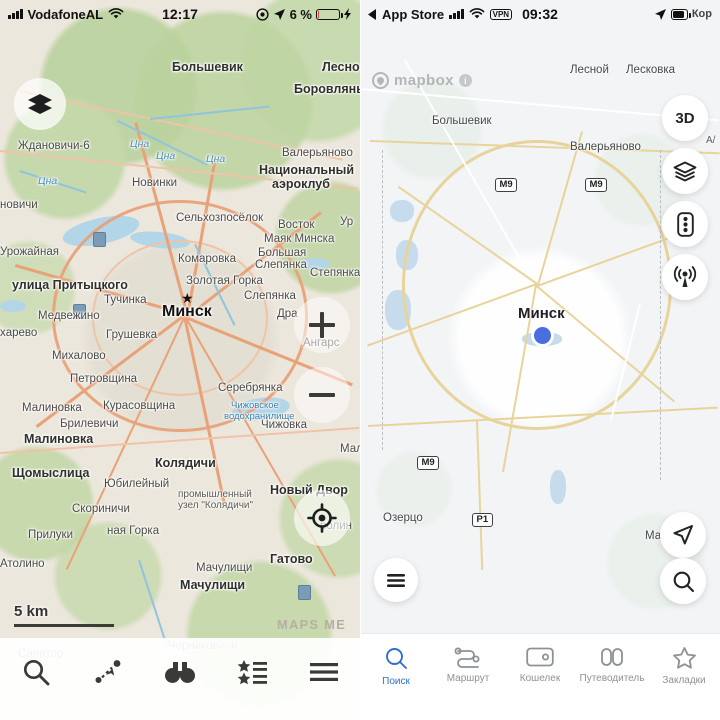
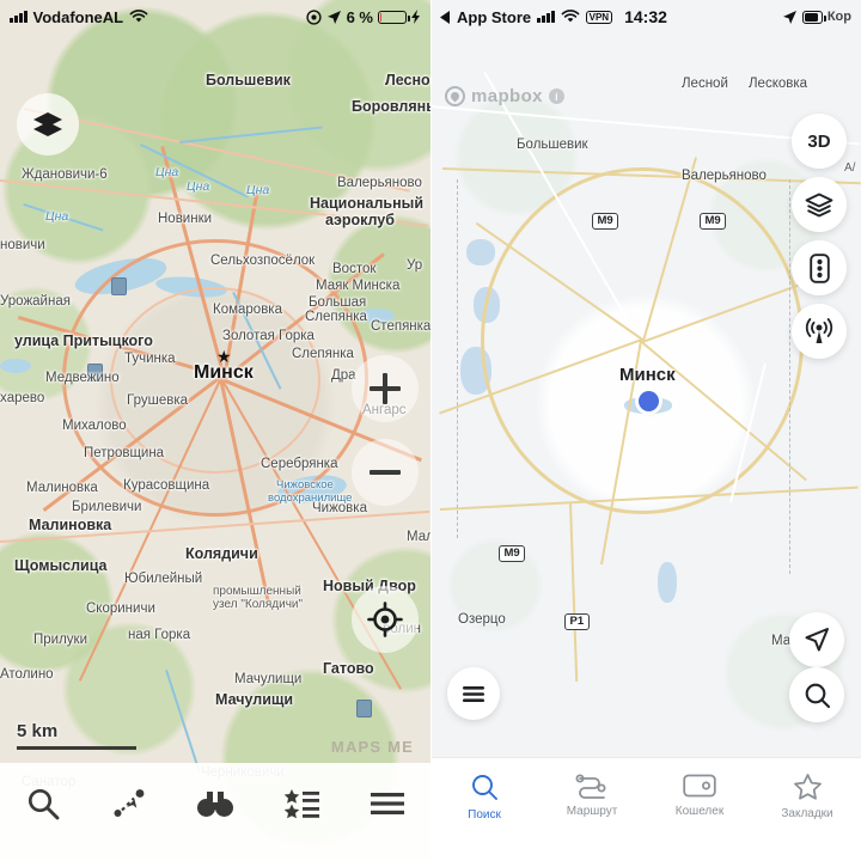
  ★
  Большевик
  Лесно
  Боровлян
  Жданович­и-6
  Новинки
  Валерьяново
  Национальный
  аэроклуб
  новичи
  Сельхозпосёлок
  Восток
  Ур
  Маяк Минска
  Большая
  Слепянка
  Комаровка
  Степянка
  Урожайная
  Золотая Горка
  Слепянка
  улица Притыцкого
  Тучинка
  Дра
  Медвежино
  хaрево
  Грушевка
  Ангарс
  Михалово
  Петровщина
  Серебрянка
  Курасовщина
  Малиновка
  Брилевичи
  Чижовка
  Малиновка
  Колядичи
  Щомыслица
  Юбилейный
  Новый Двор
  промышленный
  узел "Колядичи"
  Скориничи
  Прилуки
  ная Горка
  олин
  Атолино
  Гатово
  Мачулищи
  Мачулищи
  Цна
  Цна
  Цна
  Цна
  Чижовское
  водохранилище
  Минск
  VodafoneAL
- 12:17
  6 %
  5 km
  MAPS ME
  Лесной
  Лесковка
  Большевик
  Валерьяново
  А/
  Озерцо
  M9
  M9
  M9
  P1
  Минск
  App Store
  VPN
- 09:32
+ 14:32
  Кор
  mapbox
  i
  3D
  Поиск
  Маршрут
  Кошелек
- Путеводитель
  Закладки
